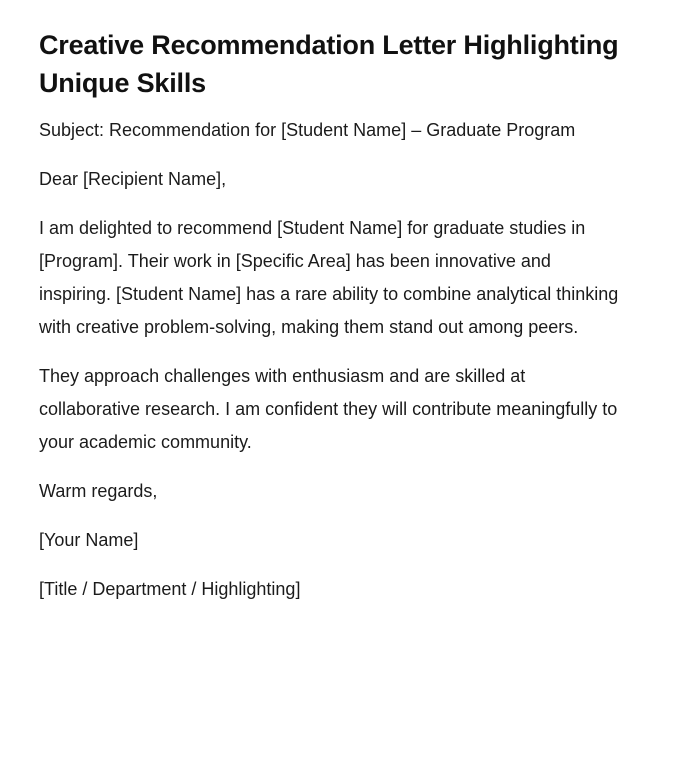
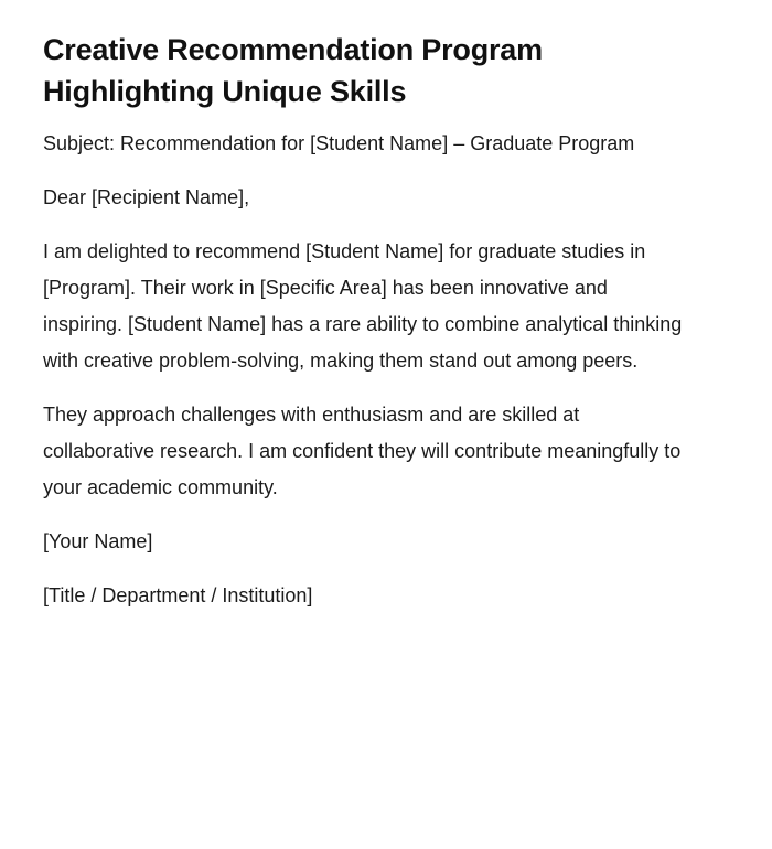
- Creative Recommendation Letter Highlighting Unique Skills
+ Creative Recommendation Program Highlighting Unique Skills
  Subject: Recommendation for [Student Name] – Graduate Program
  Dear [Recipient Name],
  I am delighted to recommend [Student Name] for graduate studies in [Program]. Their work in [Specific Area] has been innovative and inspiring. [Student Name] has a rare ability to combine analytical thinking with creative problem-solving, making them stand out among peers.
  They approach challenges with enthusiasm and are skilled at collaborative research. I am confident they will contribute meaningfully to your academic community.
- Warm regards,
  [Your Name]
- [Title / Department / Highlighting]
+ [Title / Department / Institution]
